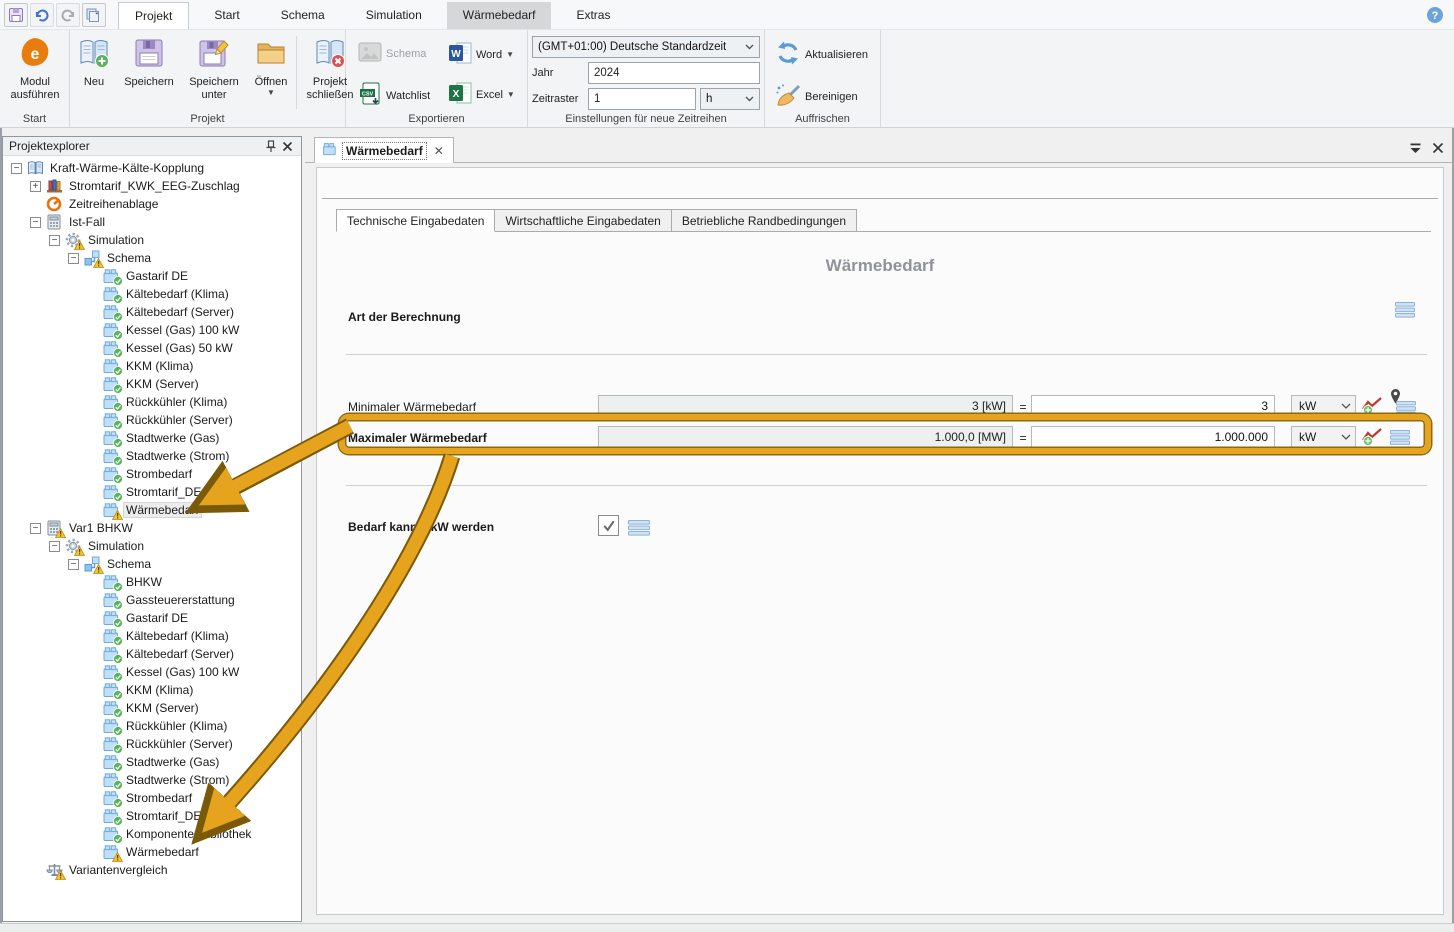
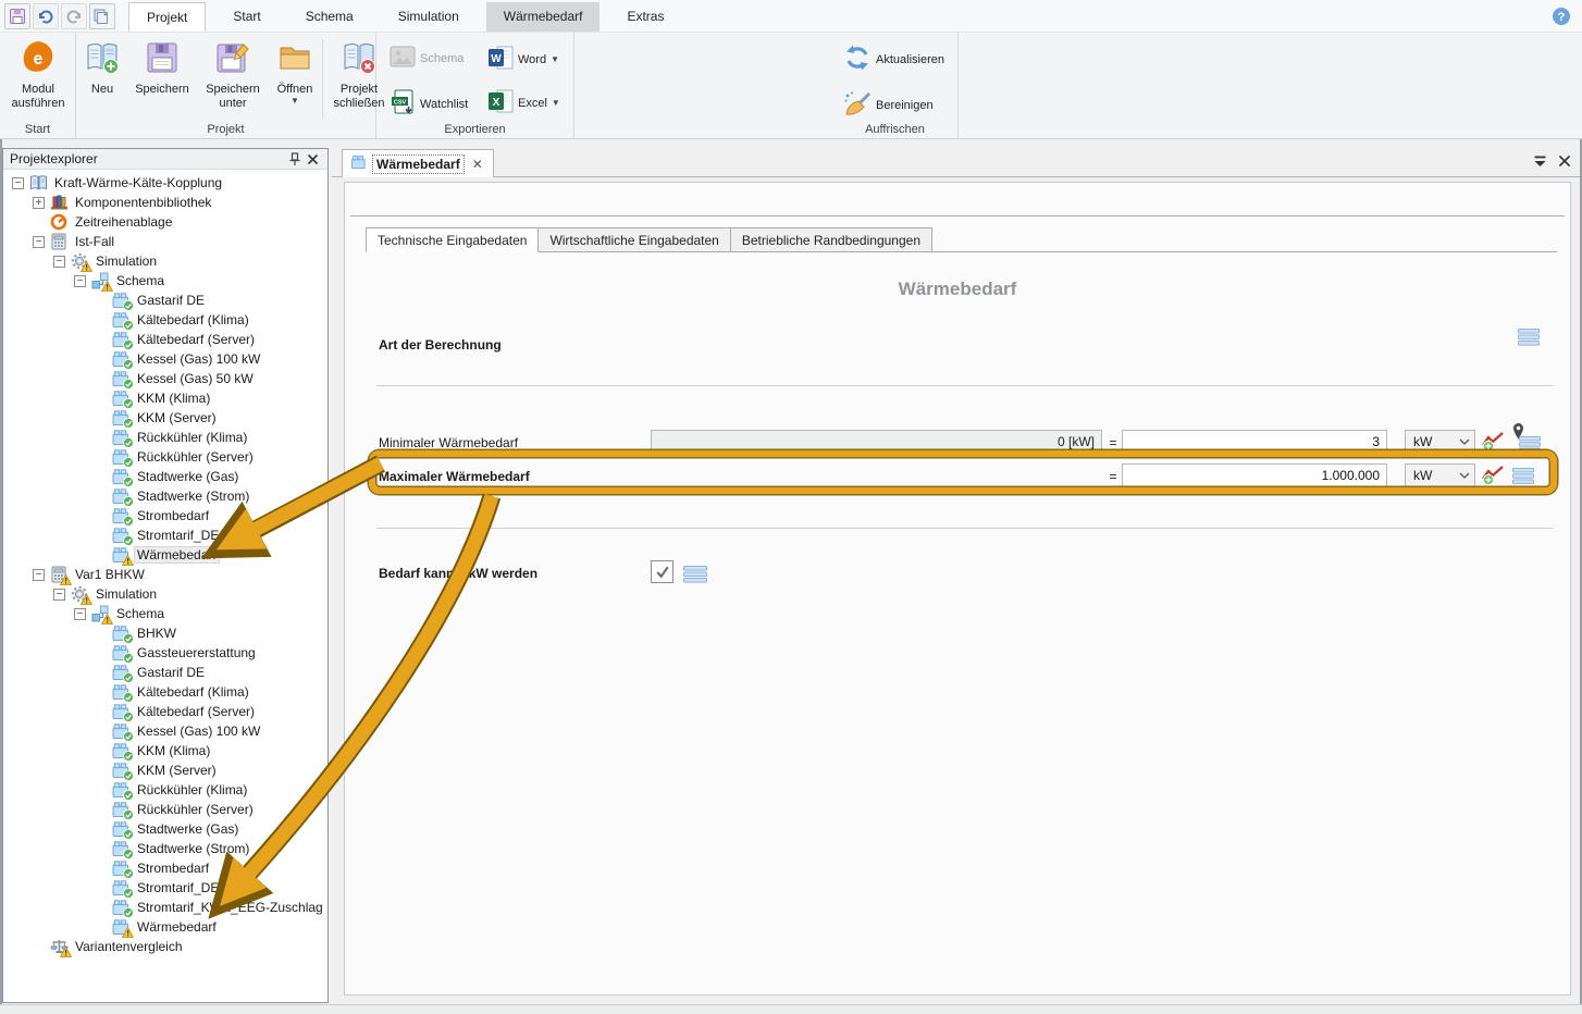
  Projekt
  Start
  Schema
  Simulation
  Wärmebedarf
  Extras
  ?
  e
  Modul
  ausführen
  Start
  Neu
  Speichern
  Speichern
  unter
  Öffnen
  ▼
  Projekt
  schließen
  Projekt
  Schema
  W
  Word
  ▼
  Watchlist
  X
  Excel
  ▼
  Exportieren
- (GMT+01:00) Deutsche Standardzeit
- Jahr
- 2024
- Zeitraster
- 1
- h
- Einstellungen für neue Zeitreihen
  Aktualisieren
  Bereinigen
  Auffrischen
  Projektexplorer
  −
  Kraft-Wärme-Kälte-Kopplung
  +
- Stromtarif_KWK_EEG-Zuschlag
+ Komponentenbibliothek
  Zeitreihenablage
  −
  Ist-Fall
  −
  Simulation
  −
  Schema
  Gastarif DE
  Kältebedarf (Klima)
  Kältebedarf (Server)
  Kessel (Gas) 100 kW
  Kessel (Gas) 50 kW
  KKM (Klima)
  KKM (Server)
  Rückkühler (Klima)
  Rückkühler (Server)
  Stadtwerke (Gas)
  Stadtwerke (Strom)
  Strombedarf
  Stromtarif_DE
  Wärmebedarf
  −
  Var1 BHKW
  −
  Simulation
  −
  Schema
  BHKW
  Gassteuererstattung
  Gastarif DE
  Kältebedarf (Klima)
  Kältebedarf (Server)
  Kessel (Gas) 100 kW
  KKM (Klima)
  KKM (Server)
  Rückkühler (Klima)
  Rückkühler (Server)
  Stadtwerke (Gas)
  Stadtwerke (Strom)
  Strombedarf
  Stromtarif_DE
- Komponentenbibliothek
+ Stromtarif_KWK_EEG-Zuschlag
  Wärmebedarf
  Variantenvergleich
  Wärmebedarf
  ✕
  Technische Eingabedaten
  Wirtschaftliche Eingabedaten
  Betriebliche Randbedingungen
  Wärmebedarf
  Art der Berechnung
  Minimaler Wärmebedarf
- 3 [kW]
+ 0 [kW]
  =
  3
  kW
  Maximaler Wärmebedarf
- 1.000,0 [MW]
  =
  1.000.000
  kW
  Bedarf kann kW werden
